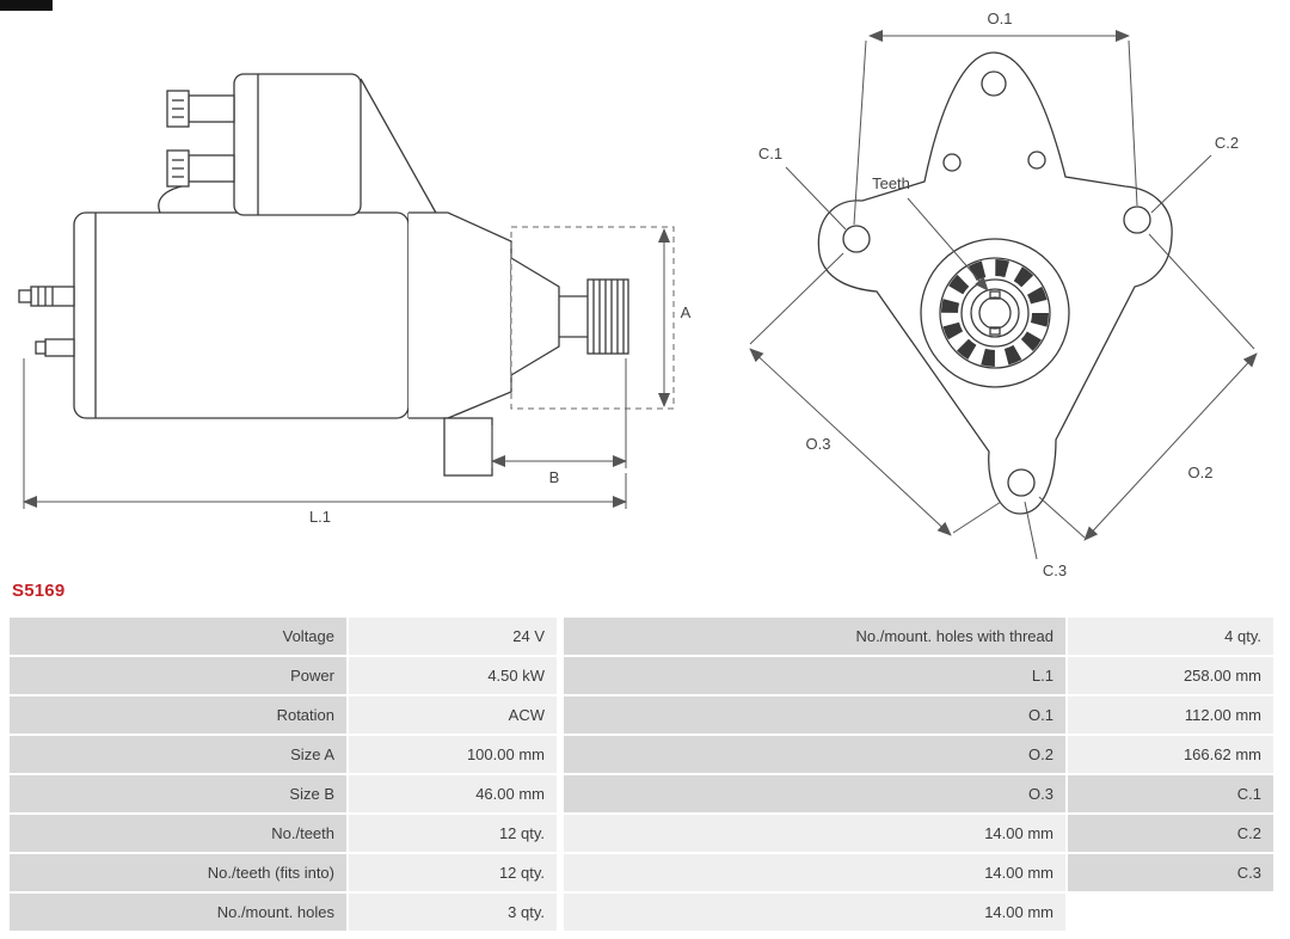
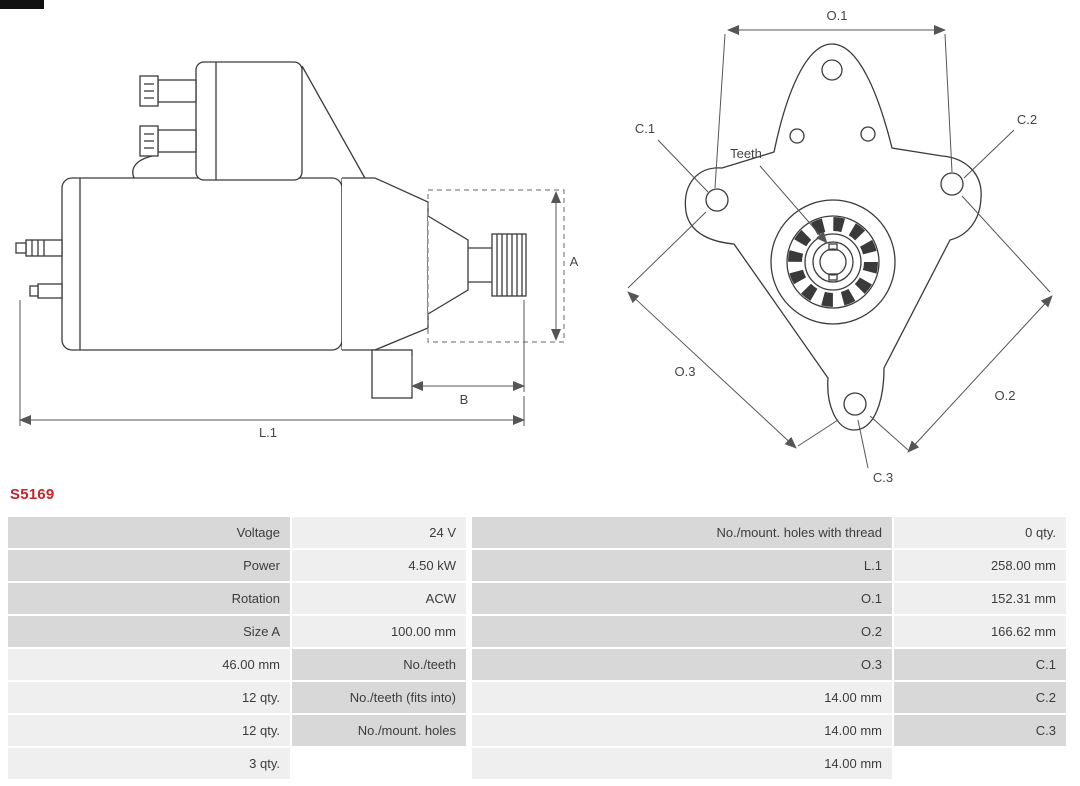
  A
  B
  L.1
  O.1
  C.1
  C.2
  Teeth
  O.3
  O.2
  C.3
  S5169
  Voltage
  24 V
  Power
  4.50 kW
  Rotation
  ACW
  Size A
  100.00 mm
- Size B
  46.00 mm
  No./teeth
  12 qty.
  No./teeth (fits into)
  12 qty.
  No./mount. holes
  3 qty.
  No./mount. holes with thread
- 4 qty.
+ 0 qty.
  L.1
  258.00 mm
  O.1
- 112.00 mm
+ 152.31 mm
  O.2
  166.62 mm
  O.3
  C.1
  14.00 mm
  C.2
  14.00 mm
  C.3
  14.00 mm
